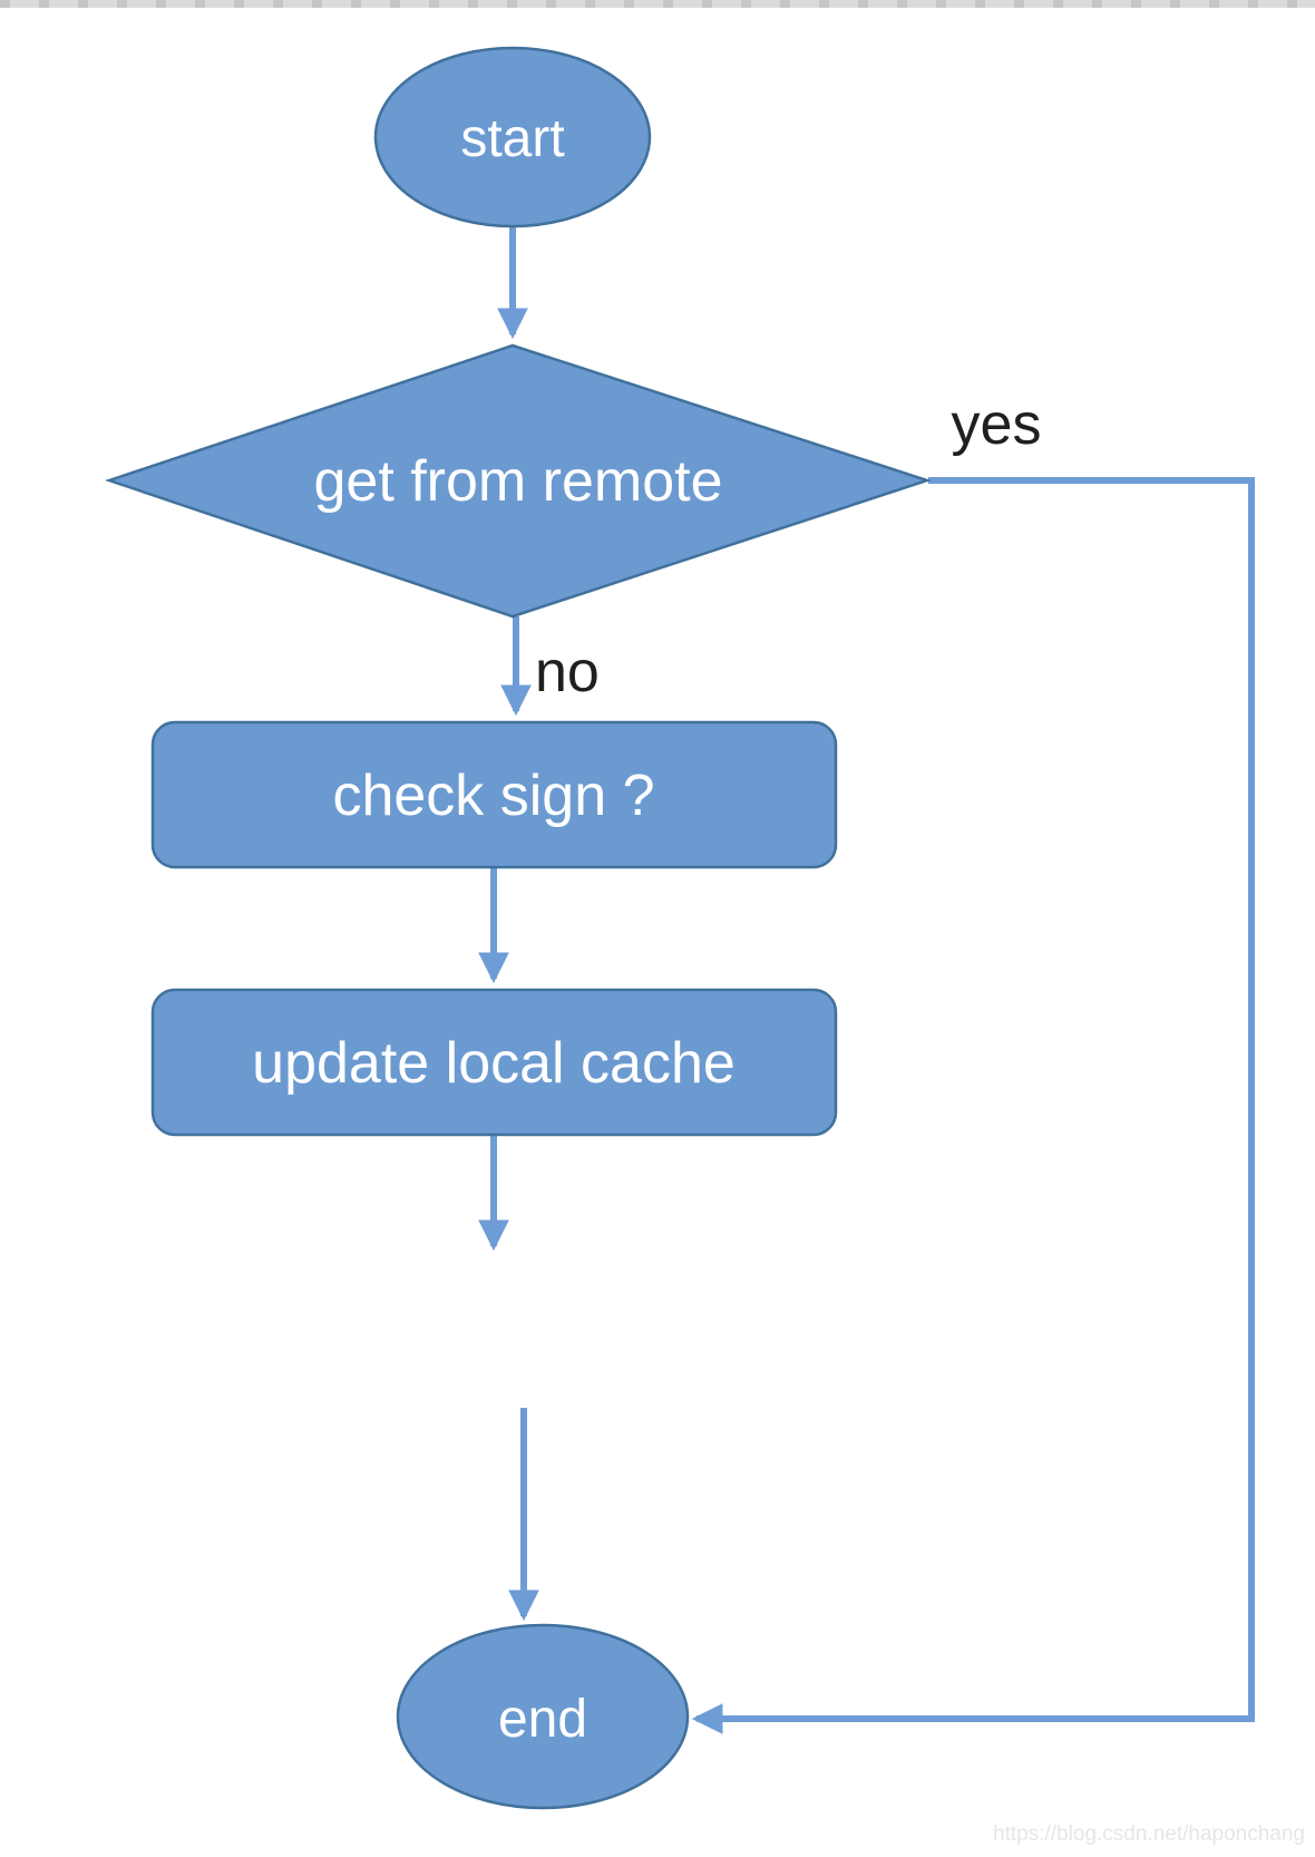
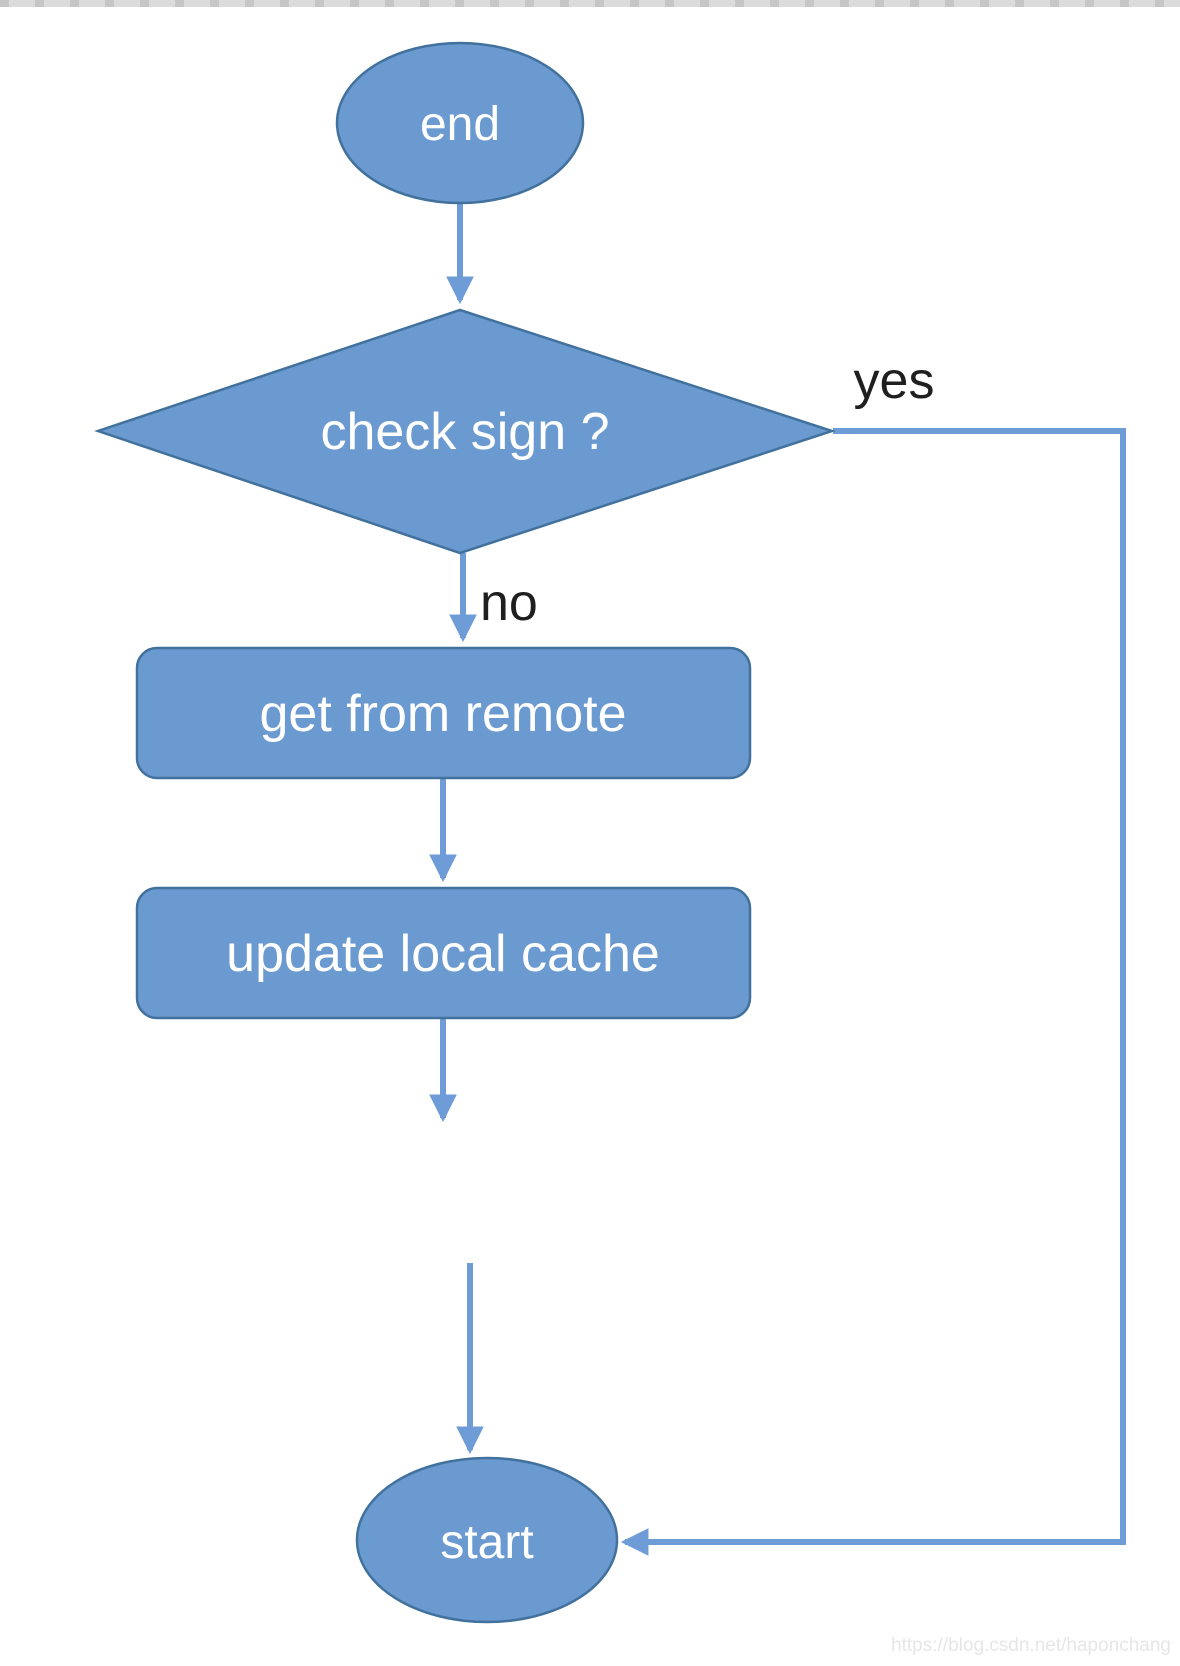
- start
+ end
- get from remote
+ check sign ?
  yes
  no
- check sign ?
+ get from remote
  update local cache
- end
+ start
  https://blog.csdn.net/haponchang
